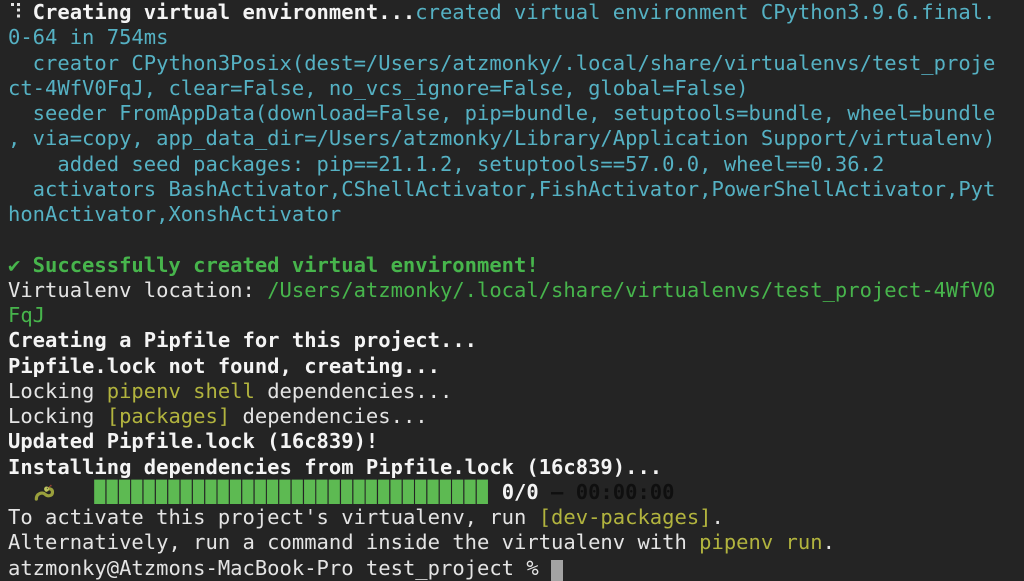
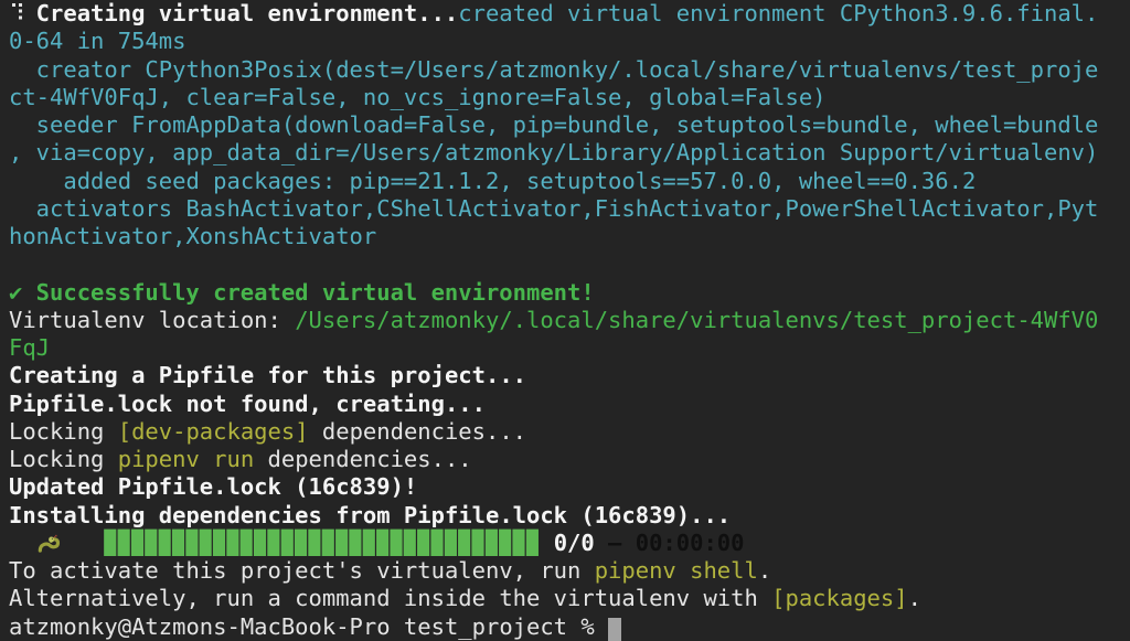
  ⠹ Creating virtual environment...created virtual environment CPython3.9.6.final.
  0-64 in 754ms
  creator CPython3Posix(dest=/Users/atzmonky/.local/share/virtualenvs/test_proje
  ct-4WfV0FqJ, clear=False, no_vcs_ignore=False, global=False)
  seeder FromAppData(download=False, pip=bundle, setuptools=bundle, wheel=bundle
  , via=copy, app_data_dir=/Users/atzmonky/Library/Application Support/virtualenv)
  added seed packages: pip==21.1.2, setuptools==57.0.0, wheel==0.36.2
  activators BashActivator,CShellActivator,FishActivator,PowerShellActivator,Pyt
  honActivator,XonshActivator
  ✔ Successfully created virtual environment!
  Virtualenv location: /Users/atzmonky/.local/share/virtualenvs/test_project-4WfV0
  FqJ
  Creating a Pipfile for this project...
  Pipfile.lock not found, creating...
- Locking pipenv shell dependencies...
+ Locking [dev-packages] dependencies...
- Locking [packages] dependencies...
+ Locking pipenv run dependencies...
  Updated Pipfile.lock (16c839)!
  Installing dependencies from Pipfile.lock (16c839)...
  ▉▉▉▉▉▉▉▉▉▉▉▉▉▉▉▉▉▉▉▉▉▉▉▉▉▉▉▉▉▉▉▉ 0/0
- To activate this project's virtualenv, run [dev-packages].
+ To activate this project's virtualenv, run pipenv shell.
- Alternatively, run a command inside the virtualenv with pipenv run.
+ Alternatively, run a command inside the virtualenv with [packages].
  atzmonky@Atzmons-MacBook-Pro test_project %
